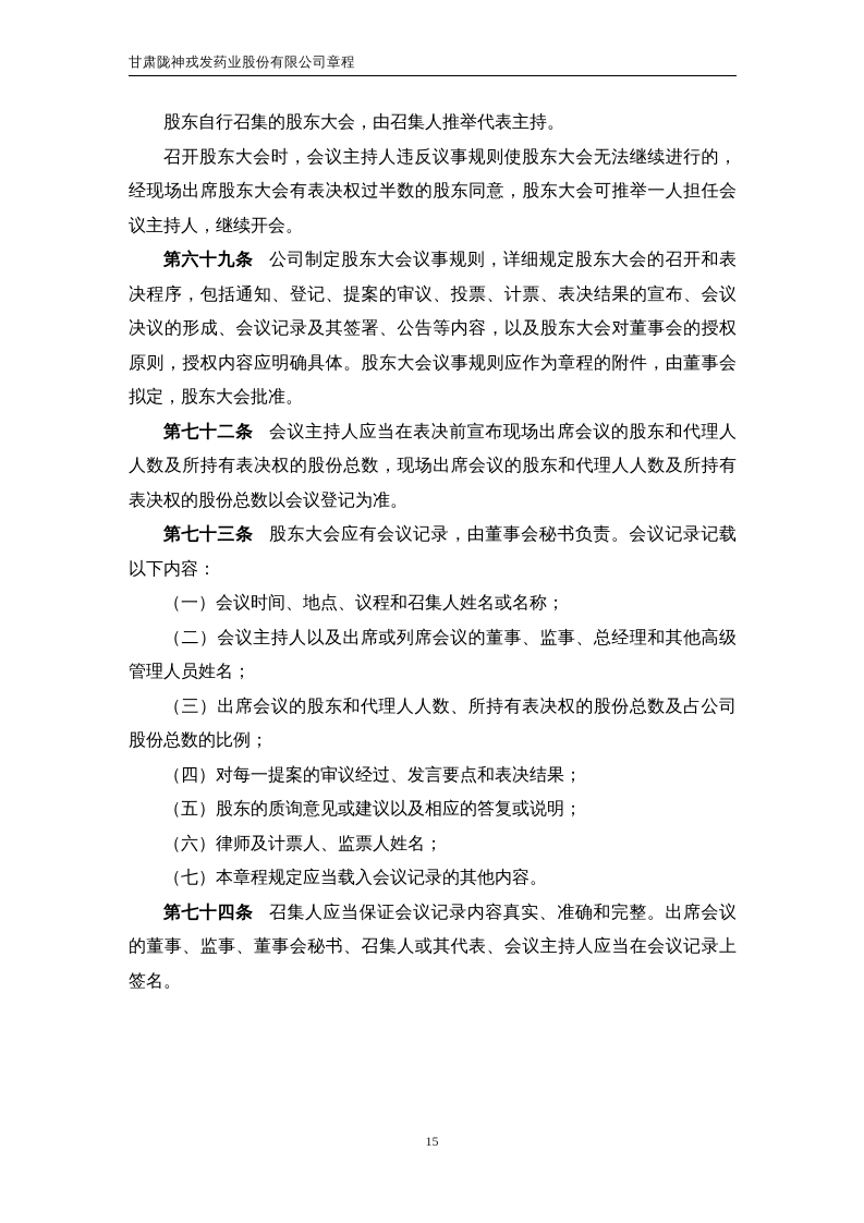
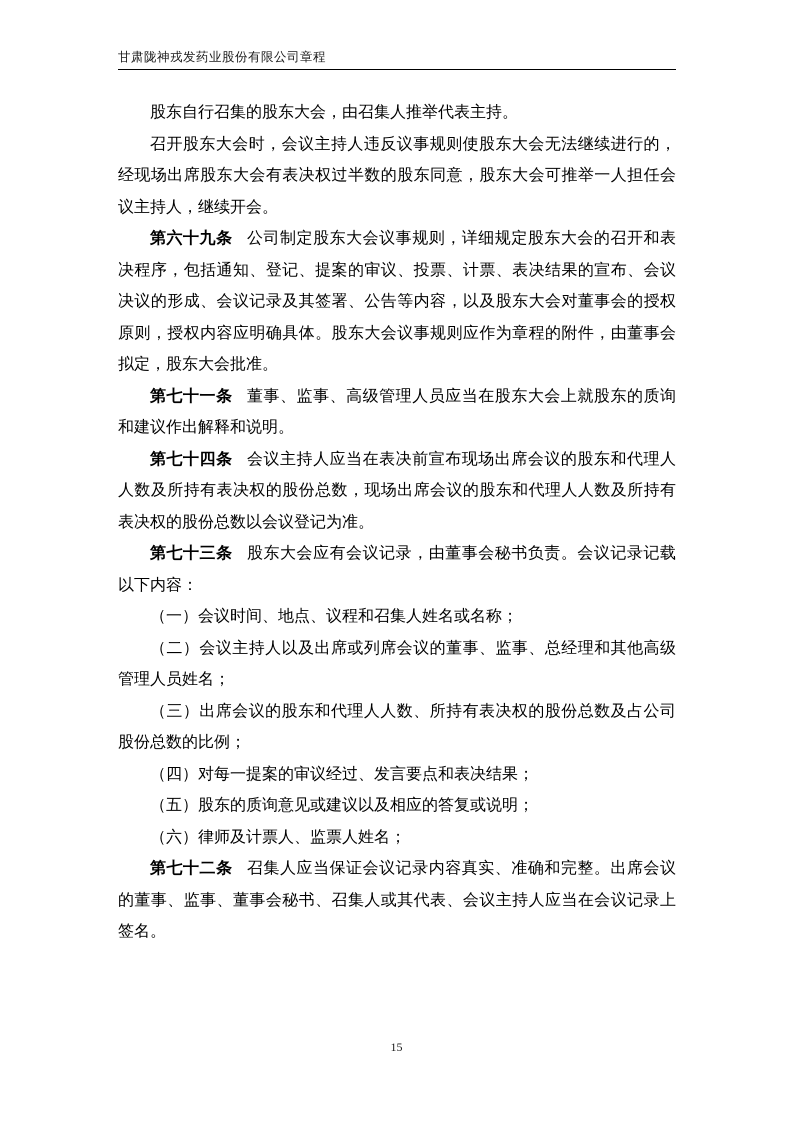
  甘肃陇神戎发药业股份有限公司章程
  股东自行召集的股东大会，由召集人推举代表主持。
  召开股东大会时，会议主持人违反议事规则使股东大会无法继续进行的，经现场出席股东大会有表决权过半数的股东同意，股东大会可推举一人担任会议主持人，继续开会。
  第六十九条 公司制定股东大会议事规则，详细规定股东大会的召开和表决程序，包括通知、登记、提案的审议、投票、计票、表决结果的宣布、会议决议的形成、会议记录及其签署、公告等内容，以及股东大会对董事会的授权原则，授权内容应明确具体。股东大会议事规则应作为章程的附件，由董事会拟定，股东大会批准。
+ 第七十一条 董事、监事、高级管理人员应当在股东大会上就股东的质询和建议作出解释和说明。
- 第七十二条 会议主持人应当在表决前宣布现场出席会议的股东和代理人人数及所持有表决权的股份总数，现场出席会议的股东和代理人人数及所持有表决权的股份总数以会议登记为准。
+ 第七十四条 会议主持人应当在表决前宣布现场出席会议的股东和代理人人数及所持有表决权的股份总数，现场出席会议的股东和代理人人数及所持有表决权的股份总数以会议登记为准。
  第七十三条 股东大会应有会议记录，由董事会秘书负责。会议记录记载以下内容：
  （一）会议时间、地点、议程和召集人姓名或名称；
  （二）会议主持人以及出席或列席会议的董事、监事、总经理和其他高级管理人员姓名；
  （三）出席会议的股东和代理人人数、所持有表决权的股份总数及占公司股份总数的比例；
  （四）对每一提案的审议经过、发言要点和表决结果；
  （五）股东的质询意见或建议以及相应的答复或说明；
  （六）律师及计票人、监票人姓名；
- （七）本章程规定应当载入会议记录的其他内容。
- 第七十四条 召集人应当保证会议记录内容真实、准确和完整。出席会议的董事、监事、董事会秘书、召集人或其代表、会议主持人应当在会议记录上签名。
+ 第七十二条 召集人应当保证会议记录内容真实、准确和完整。出席会议的董事、监事、董事会秘书、召集人或其代表、会议主持人应当在会议记录上签名。
  15
